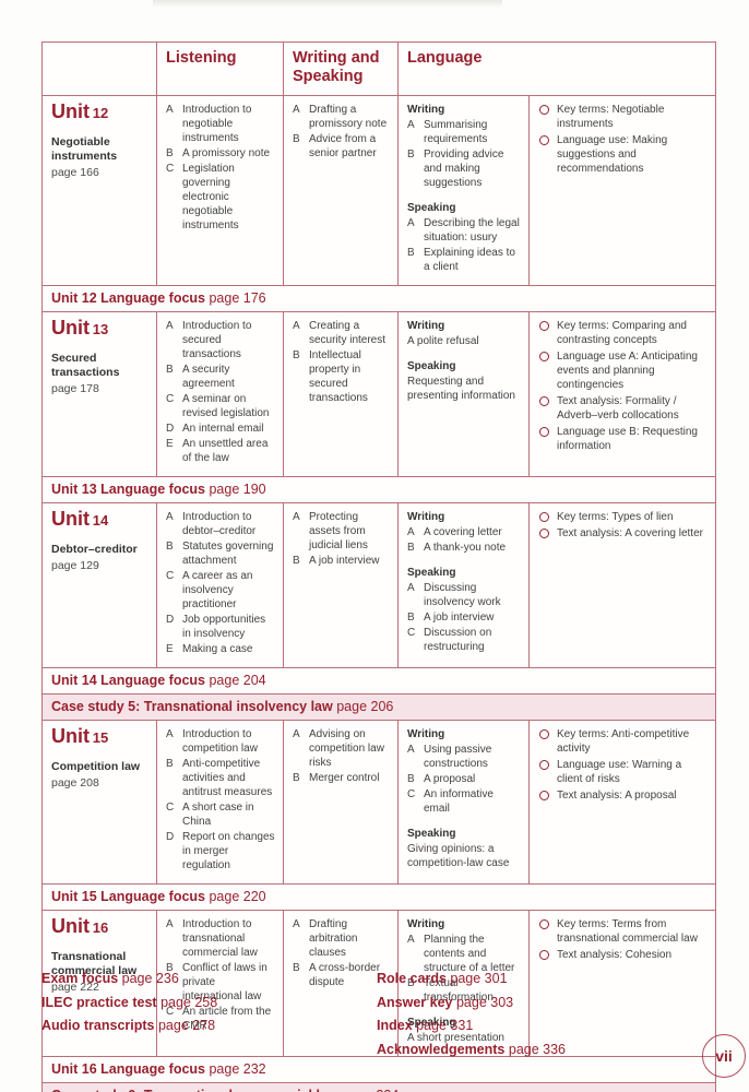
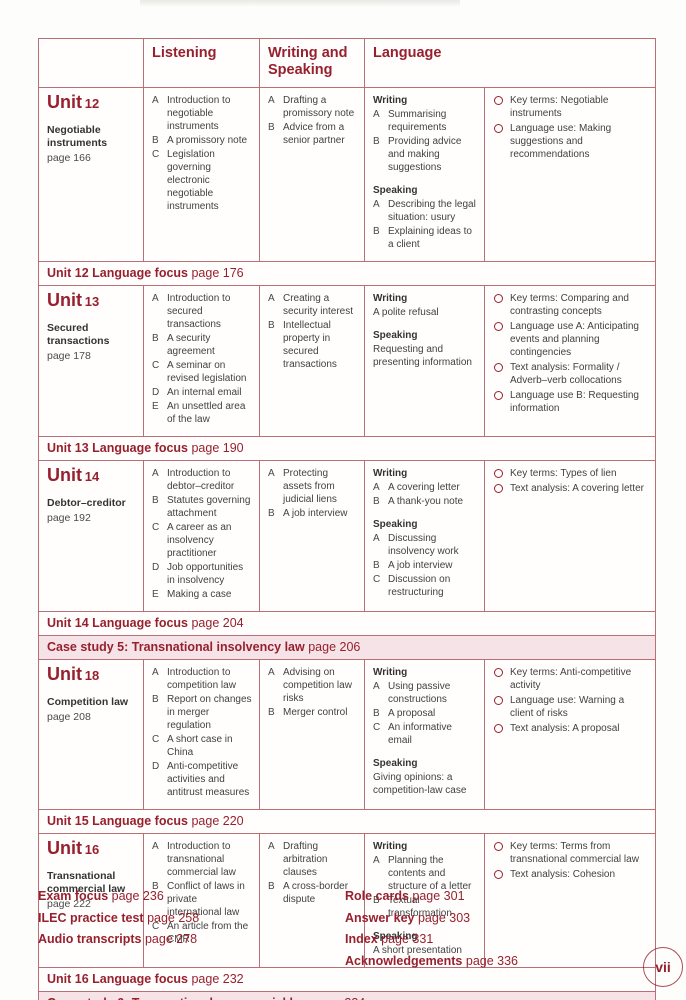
  Listening
  Writing and Speaking
  Language
  Unit 12
  Negotiable instruments
  page 166
  A
  Introduction to negotiable instruments
  B
  A promissory note
  C
  Legislation governing electronic negotiable instruments
  A
  Drafting a promissory note
  B
  Advice from a senior partner
  Writing
  A
  Summarising requirements
  B
  Providing advice and making suggestions
  Speaking
  A
  Describing the legal situation: usury
  B
  Explaining ideas to a client
  Key terms: Negotiable instruments
  Language use: Making suggestions and recommendations
  Unit 12 Language focus page 176
  Unit 13
  Secured transactions
  page 178
  A
  Introduction to secured transactions
  B
  A security agreement
  C
  A seminar on revised legislation
  D
  An internal email
  E
  An unsettled area of the law
  A
  Creating a security interest
  B
  Intellectual property in secured transactions
  Writing
  A polite refusal
  Speaking
  Requesting and presenting information
  Key terms: Comparing and contrasting concepts
  Language use A: Anticipating events and planning contingencies
  Text analysis: Formality / Adverb–verb collocations
  Language use B: Requesting information
  Unit 13 Language focus page 190
  Unit 14
  Debtor–creditor
- page 129
+ page 192
  A
  Introduction to debtor–creditor
  B
  Statutes governing attachment
  C
  A career as an insolvency practitioner
  D
  Job opportunities in insolvency
  E
  Making a case
  A
  Protecting assets from judicial liens
  B
  A job interview
  Writing
  A
  A covering letter
  B
  A thank-you note
  Speaking
  A
  Discussing insolvency work
  B
  A job interview
  C
  Discussion on restructuring
  Key terms: Types of lien
  Text analysis: A covering letter
  Unit 14 Language focus page 204
  Case study 5: Transnational insolvency law page 206
- Unit 15
+ Unit 18
  Competition law
  page 208
  A
  Introduction to competition law
  B
- Anti-competitive activities and antitrust measures
+ Report on changes in merger regulation
  C
  A short case in China
  D
- Report on changes in merger regulation
+ Anti-competitive activities and antitrust measures
  A
  Advising on competition law risks
  B
  Merger control
  Writing
  A
  Using passive constructions
  B
  A proposal
  C
  An informative email
  Speaking
  Giving opinions: a competition-law case
  Key terms: Anti-competitive activity
  Language use: Warning a client of risks
  Text analysis: A proposal
  Unit 15 Language focus page 220
  Unit 16
  Transnational commercial law
  page 222
  A
  Introduction to transnational commercial law
  B
  Conflict of laws in private international law
  C
  An article from the CMR
  A
  Drafting arbitration clauses
  B
  A cross-border dispute
  Writing
  A
  Planning the contents and structure of a letter
  B
  Textual transformation
  Speaking
  A short presentation
  Key terms: Terms from transnational commercial law
  Text analysis: Cohesion
  Unit 16 Language focus page 232
  Exam focus page 236
  ILEC practice test page 258
  Audio transcripts page 278
  Role cards page 301
  Answer key page 303
  Index page 331
  Acknowledgements page 336
  vii
